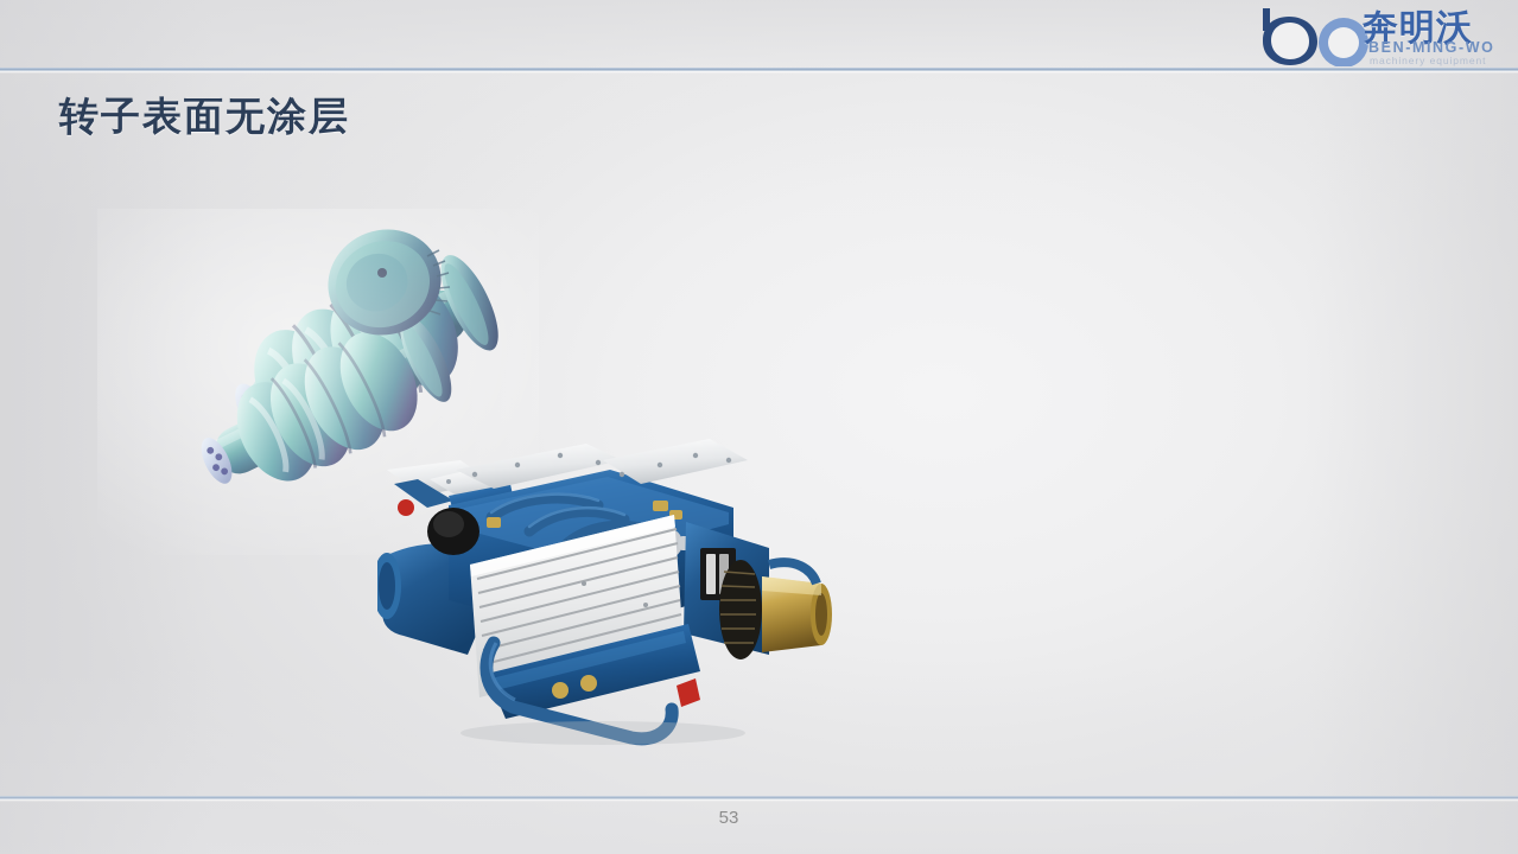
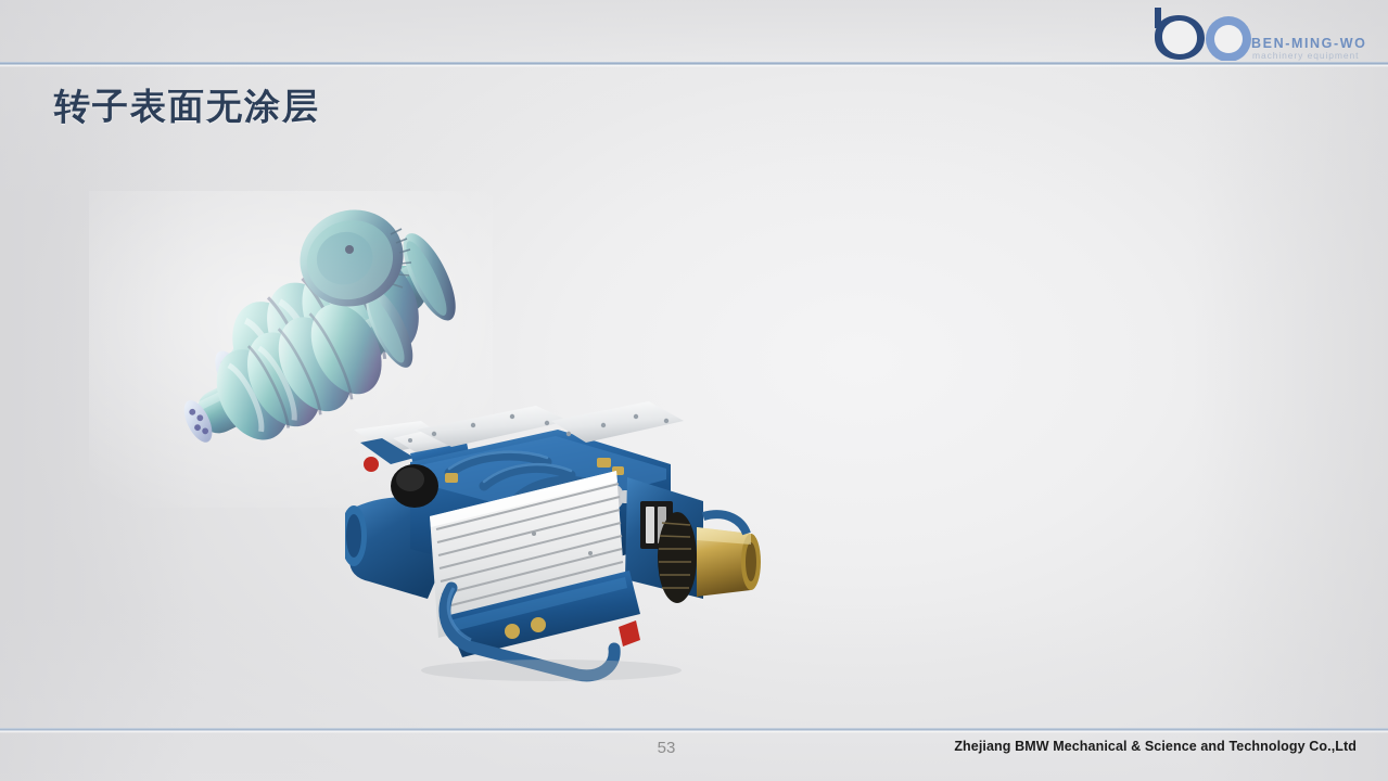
- 奔明沃
  BEN-MING-WO
  machinery equipment
  转子表面无涂层
  53
+ Zhejiang BMW Mechanical & Science and Technology Co.,Ltd
